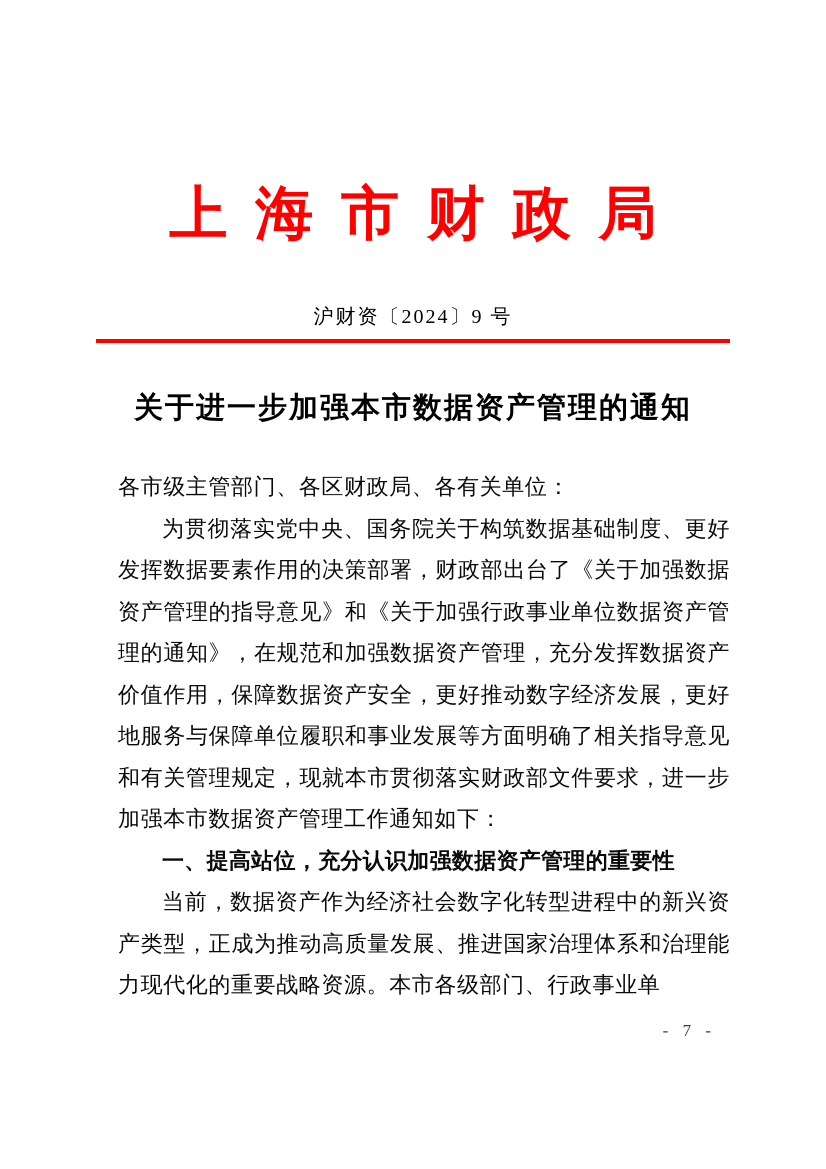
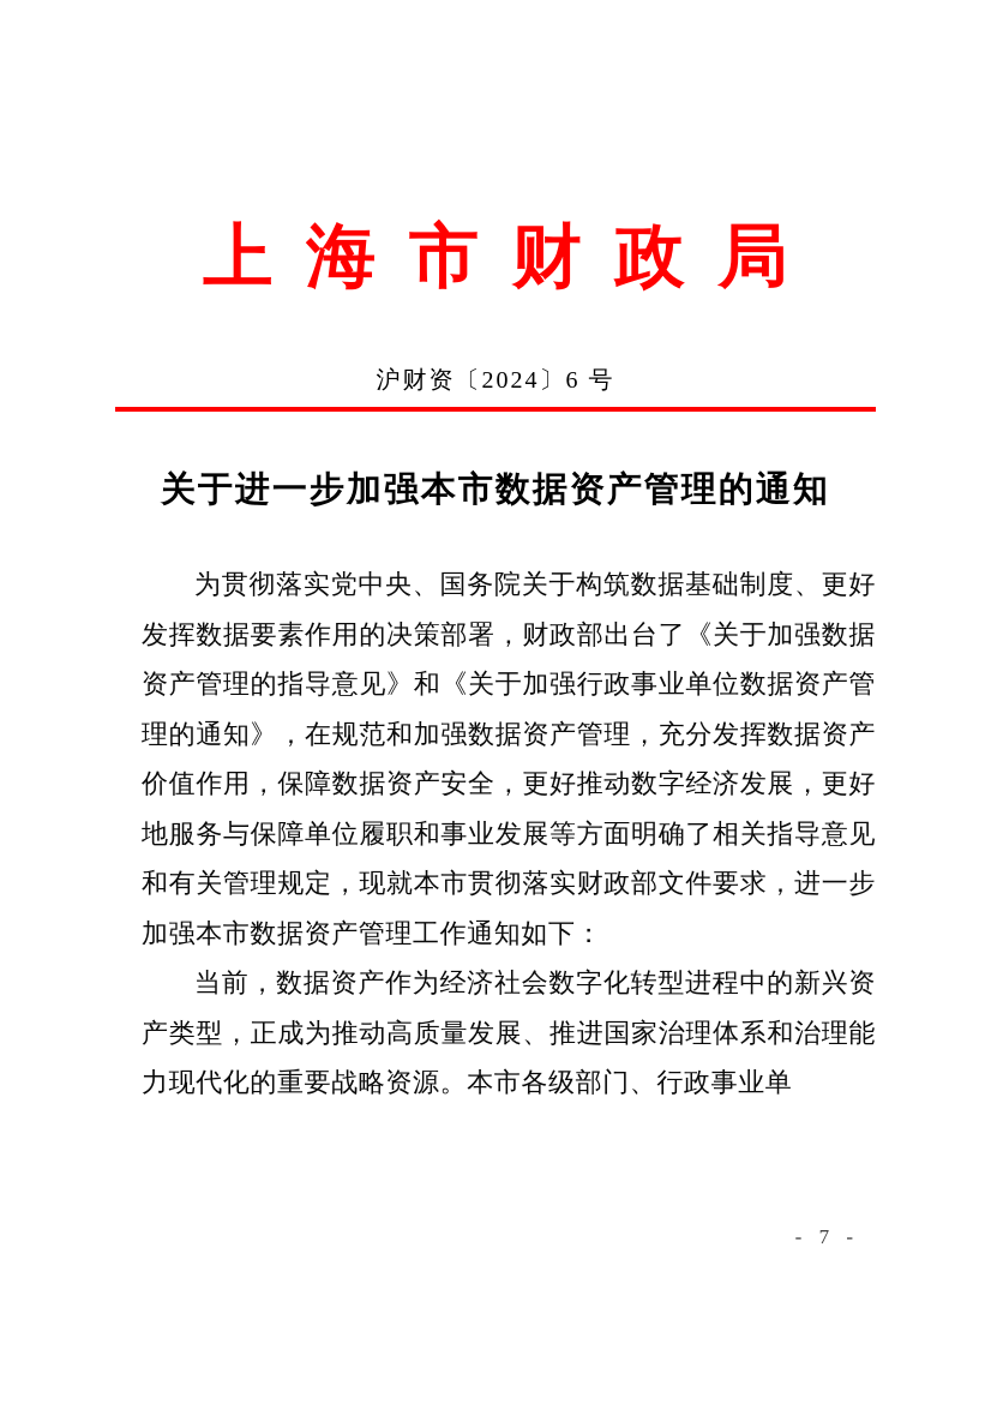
  上海市财政局
- 沪财资〔2024〕9 号
+ 沪财资〔2024〕6 号
  关于进一步加强本市数据资产管理的通知
- 各市级主管部门、各区财政局、各有关单位：
  为贯彻落实党中央、国务院关于构筑数据基础制度、更好发挥数据要素作用的决策部署，财政部出台了《关于加强数据资产管理的指导意见》和《关于加强行政事业单位数据资产管理的通知》，在规范和加强数据资产管理，充分发挥数据资产价值作用，保障数据资产安全，更好推动数字经济发展，更好地服务与保障单位履职和事业发展等方面明确了相关指导意见和有关管理规定，现就本市贯彻落实财政部文件要求，进一步加强本市数据资产管理工作通知如下：
- 一、提高站位，充分认识加强数据资产管理的重要性
  当前，数据资产作为经济社会数字化转型进程中的新兴资产类型，正成为推动高质量发展、推进国家治理体系和治理能力现代化的重要战略资源。本市各级部门、行政事业单
  - 7 -
